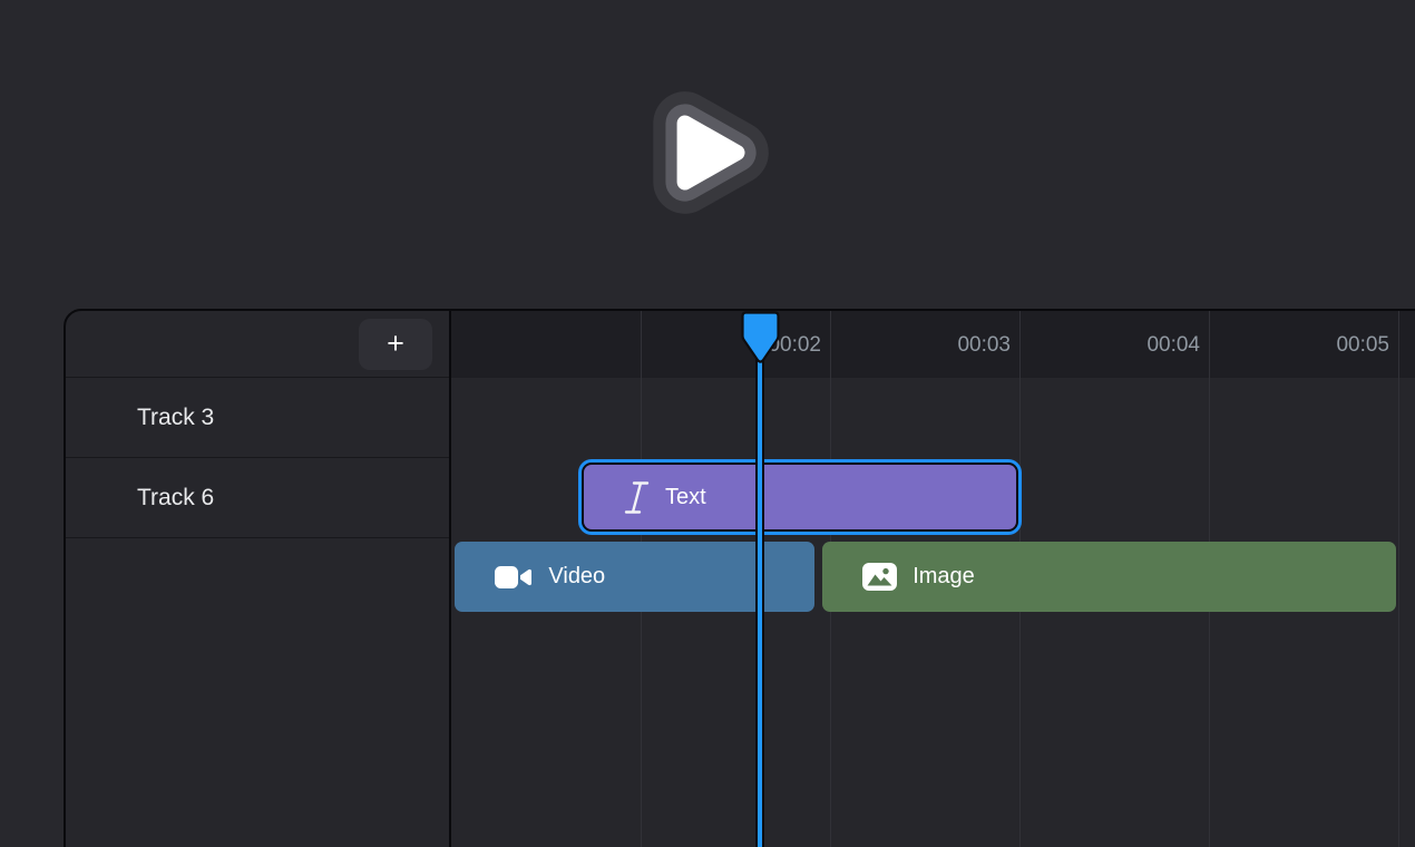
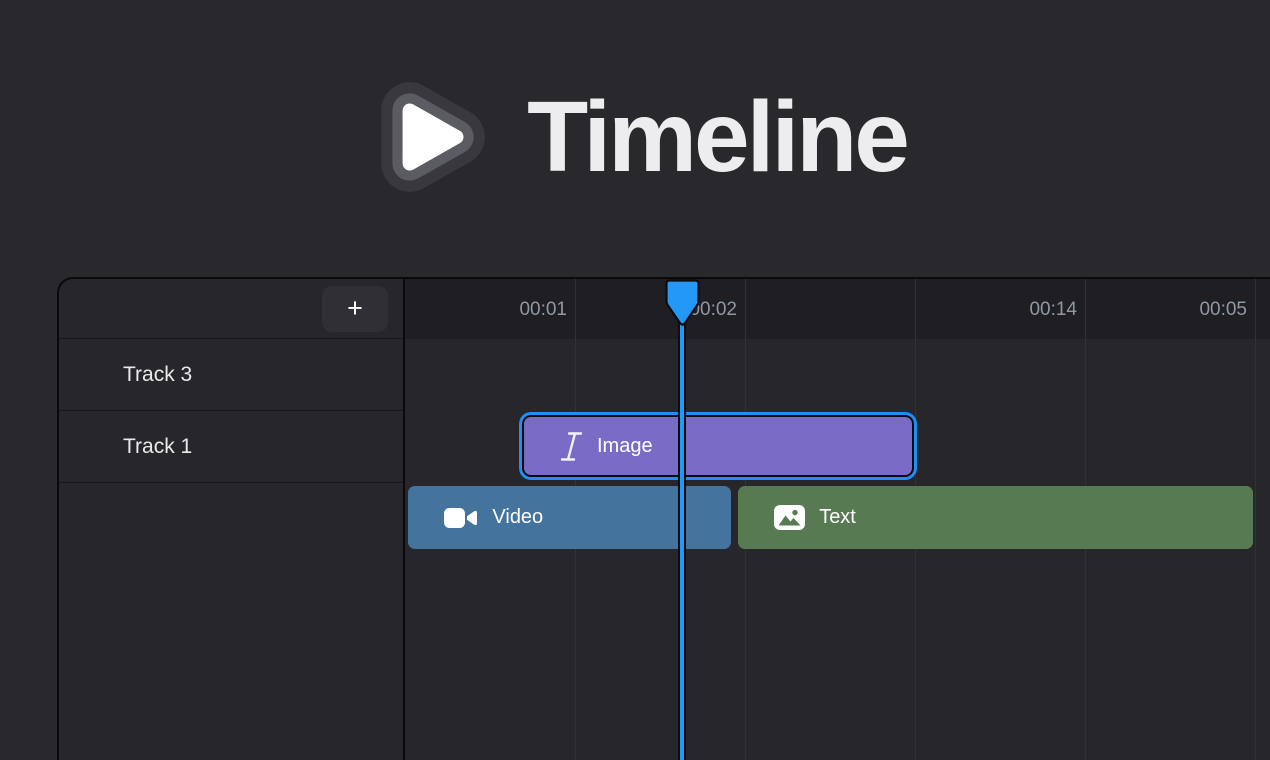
+ Timeline
  +
  Track 3
- Track 6
+ Track 1
+ 00:01
  0:02
- 00:03
- 00:04
+ 00:14
  00:05
- Text
+ Image
  Video
- Image
+ Text
